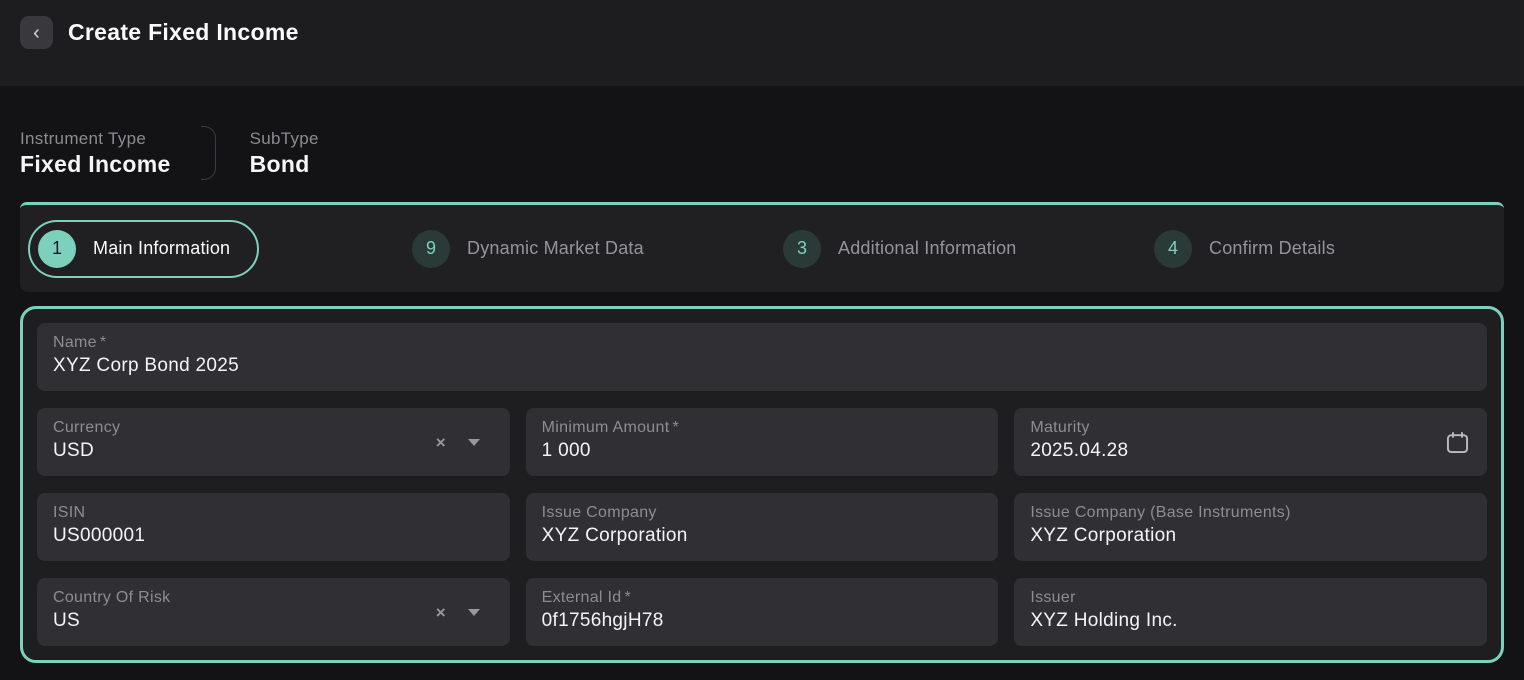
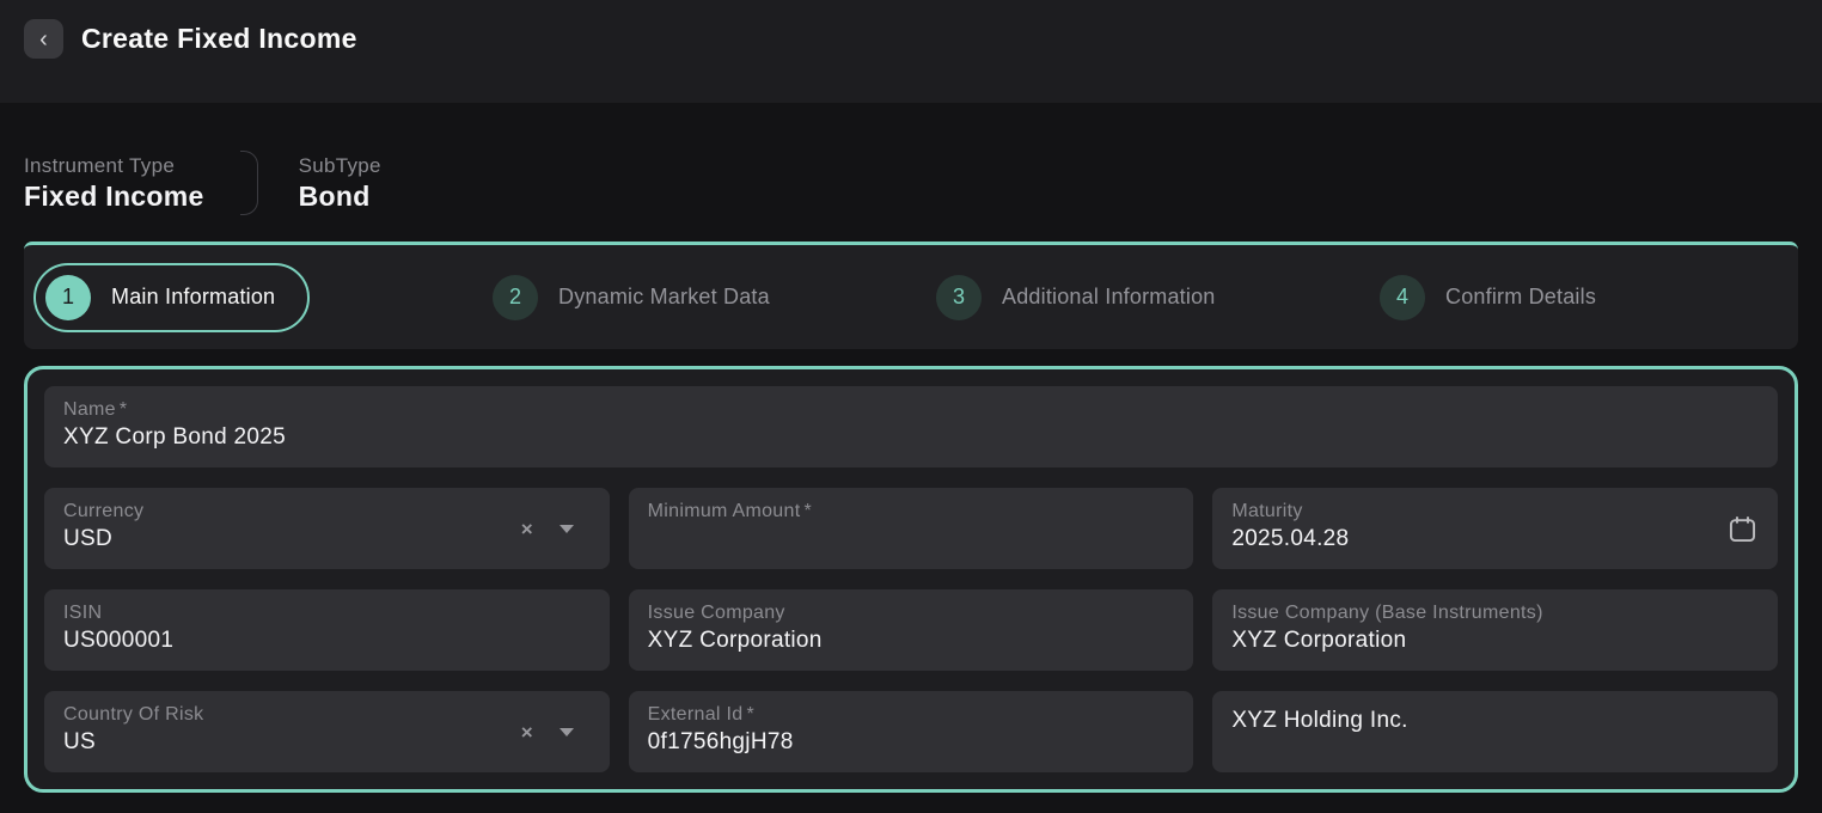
  ‹
  Create Fixed Income
  Instrument Type
  Fixed Income
  SubType
  Bond
  1
  Main Information
- 9
+ 2
  Dynamic Market Data
  3
  Additional Information
  4
  Confirm Details
  Name
  *
  XYZ Corp Bond 2025
  Currency
  USD
  ×
  Minimum Amount
  *
- 1 000
  Maturity
  2025.04.28
  ISIN
  US000001
  Issue Company
  XYZ Corporation
  Issue Company (Base Instruments)
  XYZ Corporation
  Country Of Risk
  US
  ×
  External Id
  *
  0f1756hgjH78
- Issuer
  XYZ Holding Inc.
